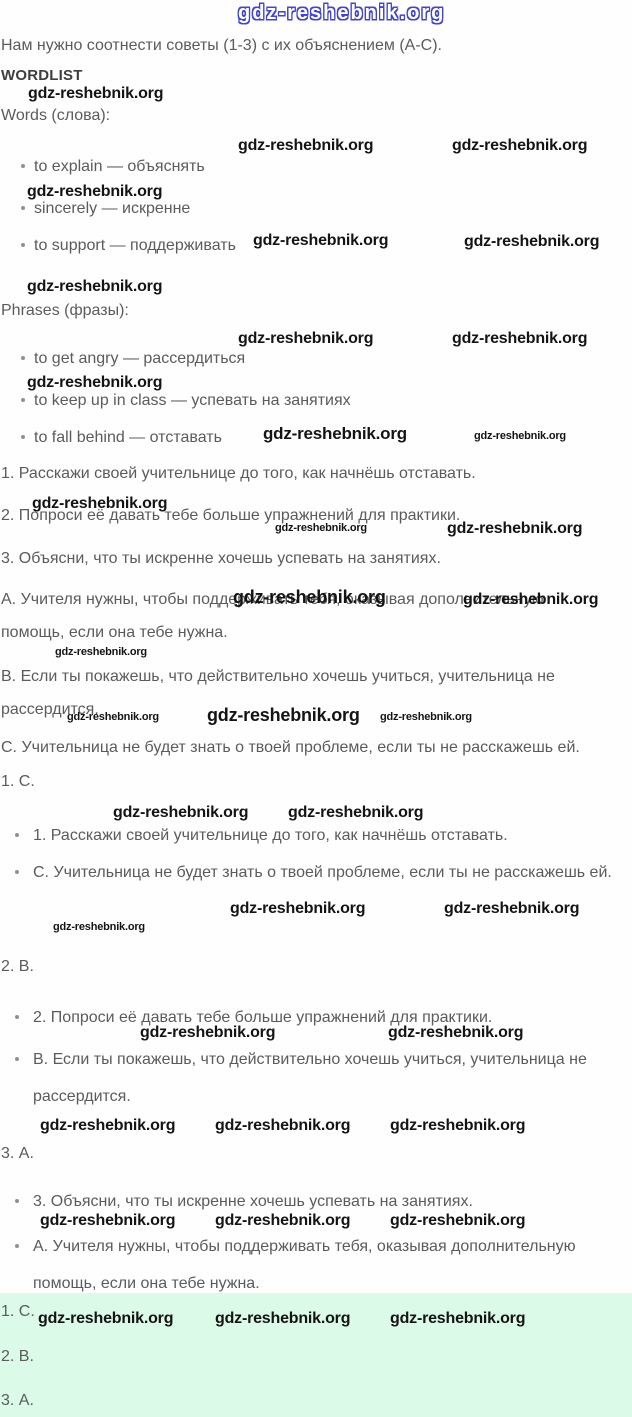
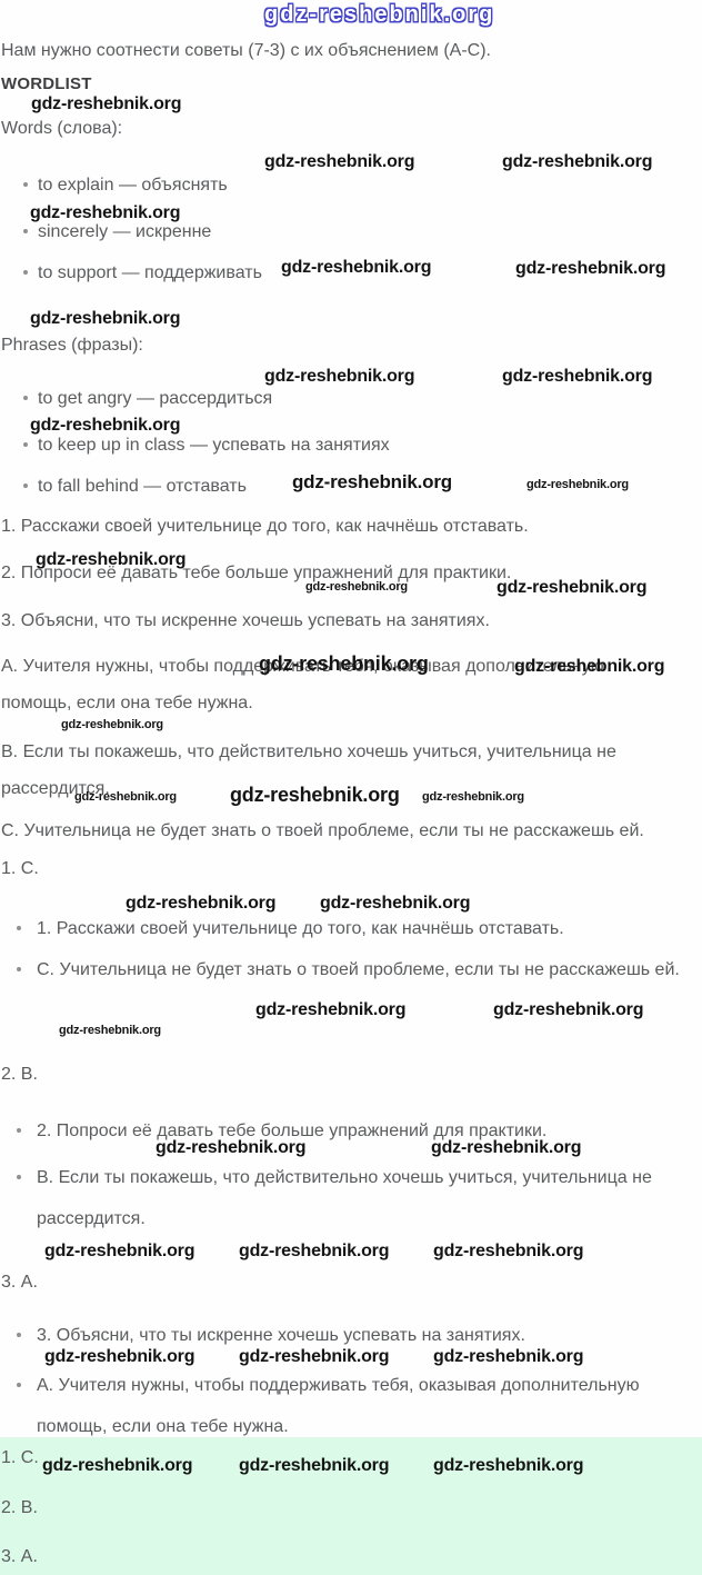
- Нам нужно соотнести советы (1-3) с их объяснением (А-С).
+ Нам нужно соотнести советы (7-3) с их объяснением (А-С).
  WORDLIST
  Words (слова):
  to explain — объяснять
  sincerely — искренне
  to support — поддерживать
  Phrases (фразы):
  to get angry — рассердиться
  to keep up in class — успевать на занятиях
  to fall behind — отставать
  1. Расскажи своей учительнице до того, как начнёшь отставать.
  2. Попроси её давать тебе больше упражнений для практики.
  3. Объясни, что ты искренне хочешь успевать на занятиях.
  А. Учителя нужны, чтобы поддерживать тебя, оказывая дополнительную помощь, если она тебе нужна.
  В. Если ты покажешь, что действительно хочешь учиться, учительница не рассердится.
  С. Учительница не будет знать о твоей проблеме, если ты не расскажешь ей.
  1. С.
  1. Расскажи своей учительнице до того, как начнёшь отставать.
  С. Учительница не будет знать о твоей проблеме, если ты не расскажешь ей.
  2. В.
  2. Попроси её давать тебе больше упражнений для практики.
  В. Если ты покажешь, что действительно хочешь учиться, учительница не рассердится.
  3. А.
  3. Объясни, что ты искренне хочешь успевать на занятиях.
  А. Учителя нужны, чтобы поддерживать тебя, оказывая дополнительную помощь, если она тебе нужна.
  1. С.
  2. В.
  3. А.
  gdz-reshebnik.org
  gdz-reshebnik.org
  gdz-reshebnik.org
  gdz-reshebnik.org
  gdz-reshebnik.org
  gdz-reshebnik.org
  gdz-reshebnik.org
  gdz-reshebnik.org
  gdz-reshebnik.org
  gdz-reshebnik.org
  gdz-reshebnik.org
  gdz-reshebnik.org
  gdz-reshebnik.org
  gdz-reshebnik.org
  gdz-reshebnik.org
  gdz-reshebnik.org
  gdz-reshebnik.org
  gdz-reshebnik.org
  gdz-reshebnik.org
  gdz-reshebnik.org
  gdz-reshebnik.org
  gdz-reshebnik.org
  gdz-reshebnik.org
  gdz-reshebnik.org
  gdz-reshebnik.org
  gdz-reshebnik.org
  gdz-reshebnik.org
  gdz-reshebnik.org
  gdz-reshebnik.org
  gdz-reshebnik.org
  gdz-reshebnik.org
  gdz-reshebnik.org
  gdz-reshebnik.org
  gdz-reshebnik.org
  gdz-reshebnik.org
  gdz-reshebnik.org
  gdz-reshebnik.org
  gdz-reshebnik.org
